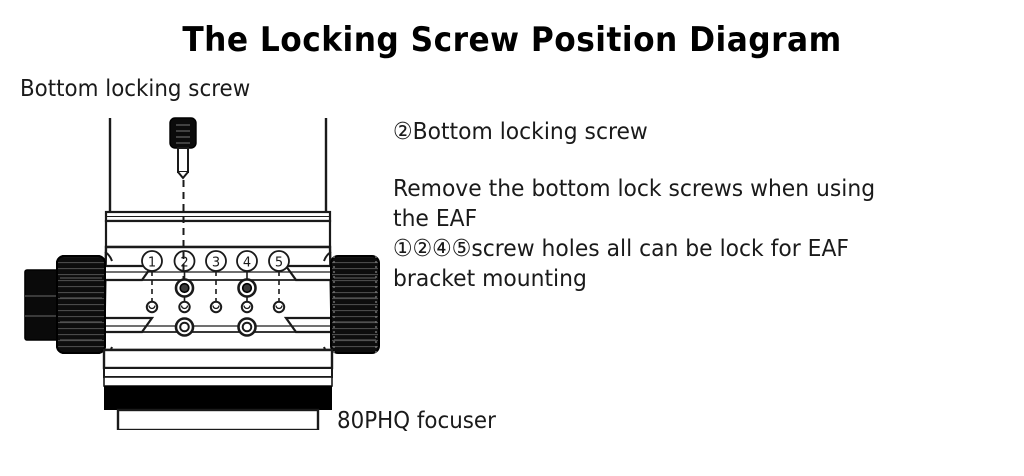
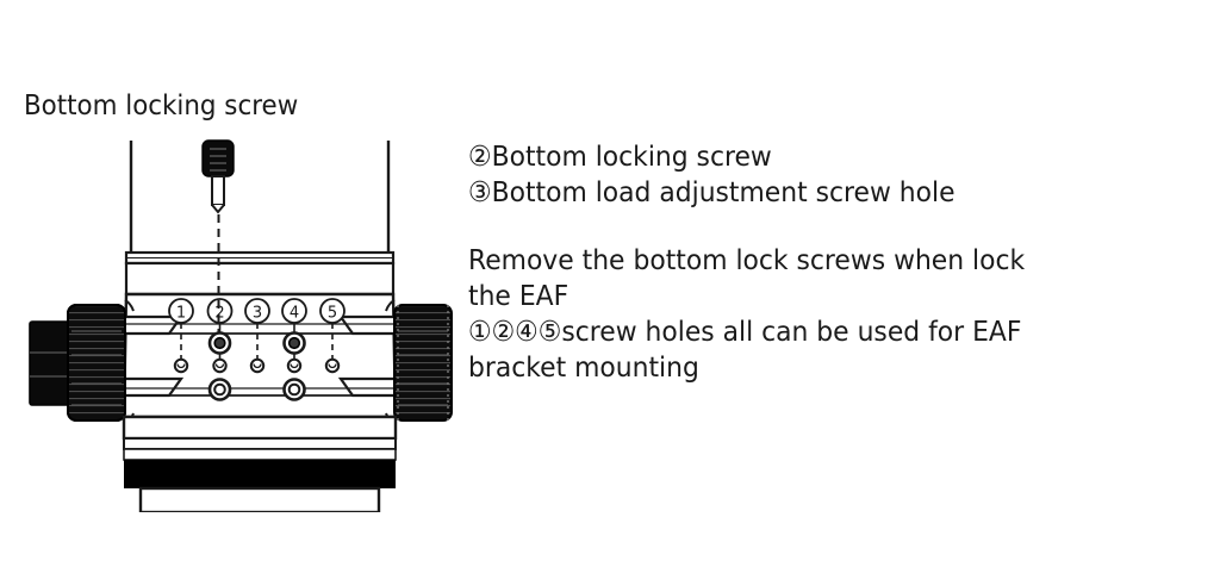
- The Locking Screw Position Diagram
  Bottom locking screw
  1
  2
  3
  4
  5
  ②Bottom locking screw
+ ③Bottom load adjustment screw hole
- Remove the bottom lock screws when using
+ Remove the bottom lock screws when lock
  the EAF
- ①②④⑤screw holes all can be lock for EAF
+ ①②④⑤screw holes all can be used for EAF
  bracket mounting
- 80PHQ focuser
